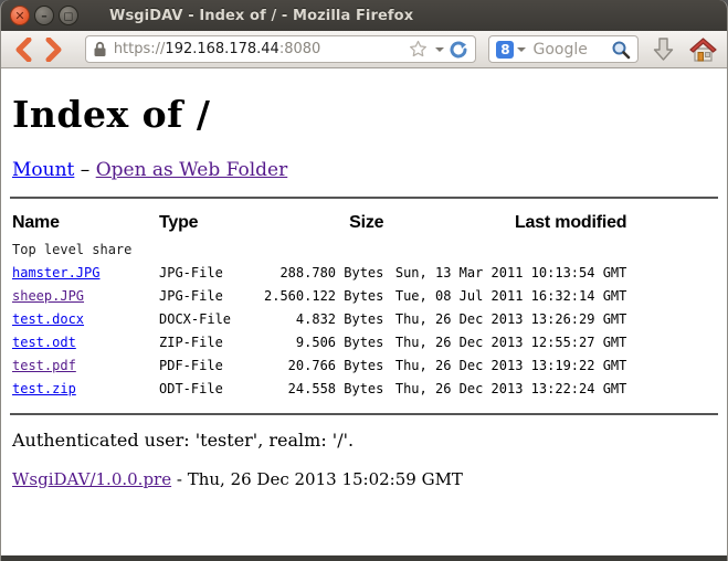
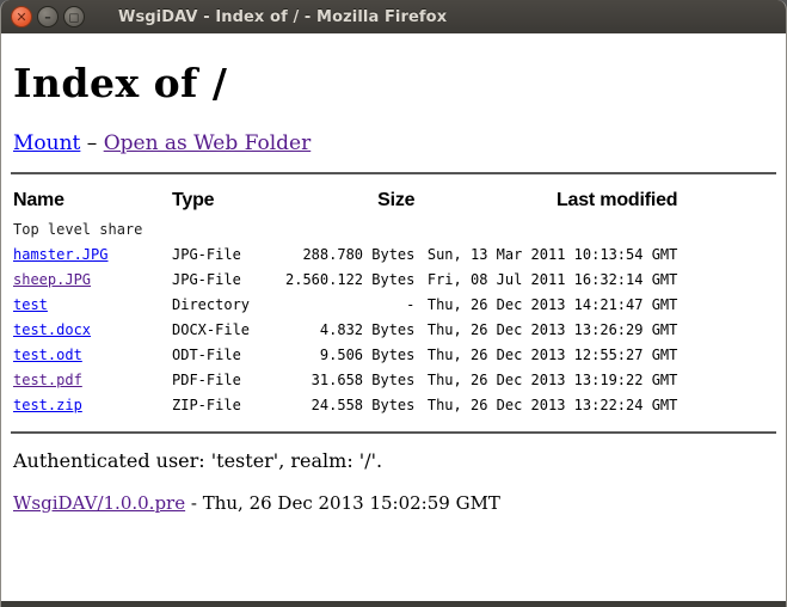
  ✕
  –
  ◻
  WsgiDAV - Index of / - Mozilla Firefox
- https://192.168.178.44:8080
- 8
- Google
  Index of /
  Mount – Open as Web Folder
  Name	Type	Size	Last modified
  Top level share
  hamster.JPG	JPG-File	288.780 Bytes	Sun, 13 Mar 2011 10:13:54 GMT
- sheep.JPG	JPG-File	2.560.122 Bytes	Tue, 08 Jul 2011 16:32:14 GMT
+ sheep.JPG	JPG-File	2.560.122 Bytes	Fri, 08 Jul 2011 16:32:14 GMT
+ test	Directory	-	Thu, 26 Dec 2013 14:21:47 GMT
  test.docx	DOCX-File	4.832 Bytes	Thu, 26 Dec 2013 13:26:29 GMT
- test.odt	ZIP-File	9.506 Bytes	Thu, 26 Dec 2013 12:55:27 GMT
+ test.odt	ODT-File	9.506 Bytes	Thu, 26 Dec 2013 12:55:27 GMT
- test.pdf	PDF-File	20.766 Bytes	Thu, 26 Dec 2013 13:19:22 GMT
+ test.pdf	PDF-File	31.658 Bytes	Thu, 26 Dec 2013 13:19:22 GMT
- test.zip	ODT-File	24.558 Bytes	Thu, 26 Dec 2013 13:22:24 GMT
+ test.zip	ZIP-File	24.558 Bytes	Thu, 26 Dec 2013 13:22:24 GMT
  Authenticated user: 'tester', realm: '/'.
  WsgiDAV/1.0.0.pre - Thu, 26 Dec 2013 15:02:59 GMT
